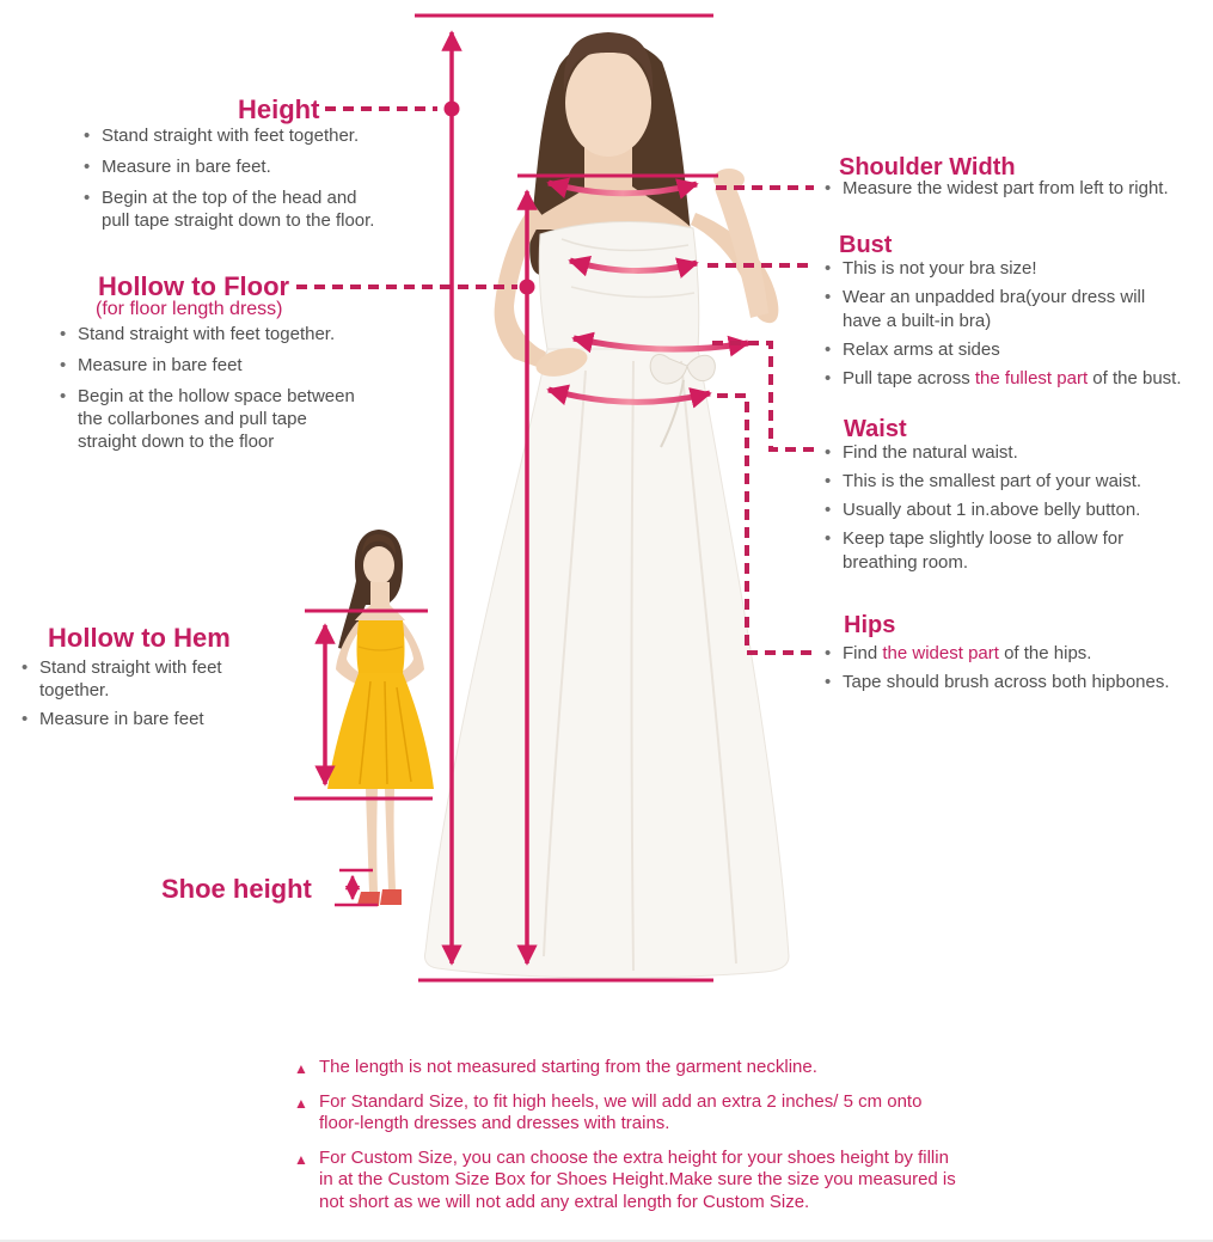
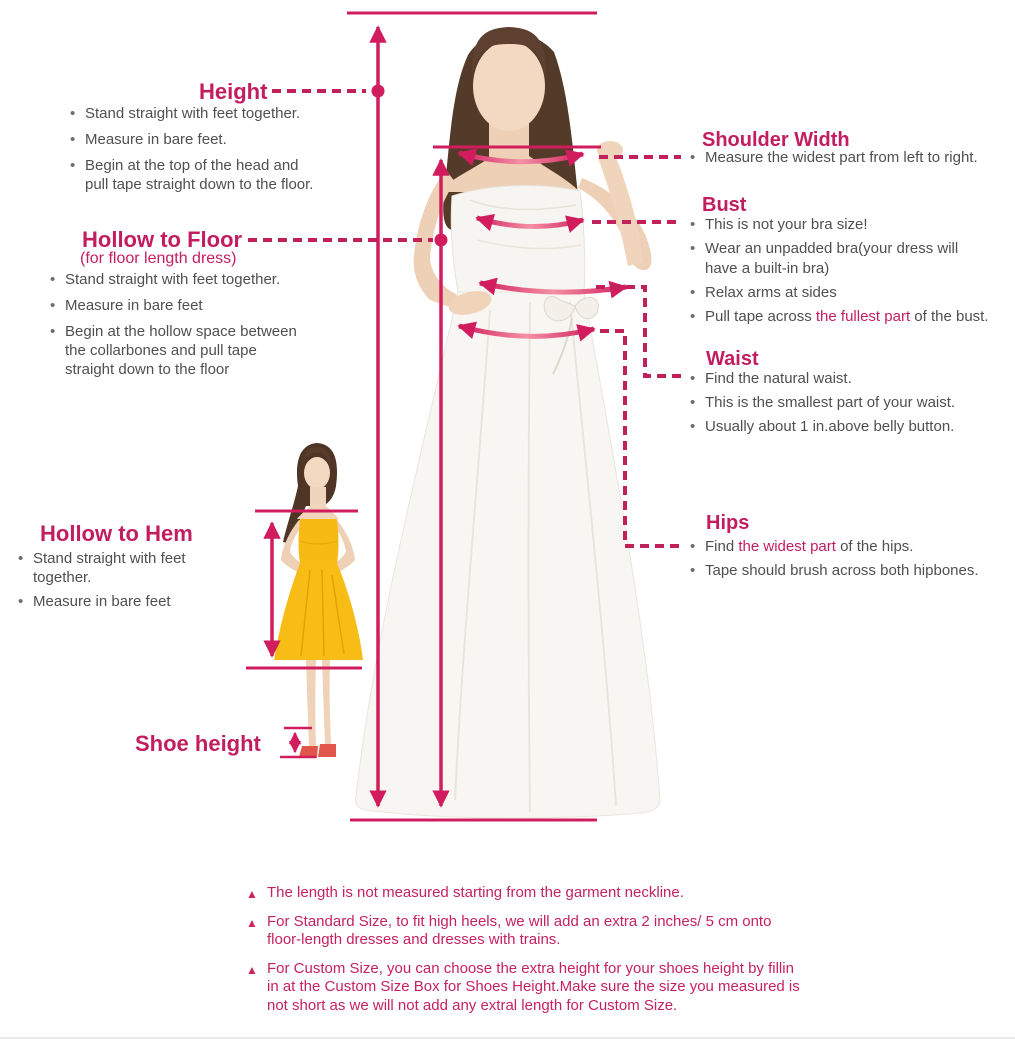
  Height
  Stand straight with feet together.
  Measure in bare feet.
  Begin at the top of the head and
  pull tape straight down to the floor.
  Hollow to Floor
  (for floor length dress)
  Stand straight with feet together.
  Measure in bare feet
  Begin at the hollow space between
  the collarbones and pull tape
  straight down to the floor
  Hollow to Hem
  Stand straight with feet
  together.
  Measure in bare feet
  Shoe height
  Shoulder Width
  Measure the widest part from left to right.
  Bust
  This is not your bra size!
  Wear an unpadded bra(your dress will
  have a built-in bra)
  Relax arms at sides
  Pull tape across the fullest part of the bust.
  Waist
  Find the natural waist.
  This is the smallest part of your waist.
  Usually about 1 in.above belly button.
- Keep tape slightly loose to allow for
- breathing room.
  Hips
  Find the widest part of the hips.
  Tape should brush across both hipbones.
  The length is not measured starting from the garment neckline.
  For Standard Size, to fit high heels, we will add an extra 2 inches/ 5 cm onto
  floor-length dresses and dresses with trains.
  For Custom Size, you can choose the extra height for your shoes height by fillin
  in at the Custom Size Box for Shoes Height.Make sure the size you measured is
  not short as we will not add any extral length for Custom Size.
